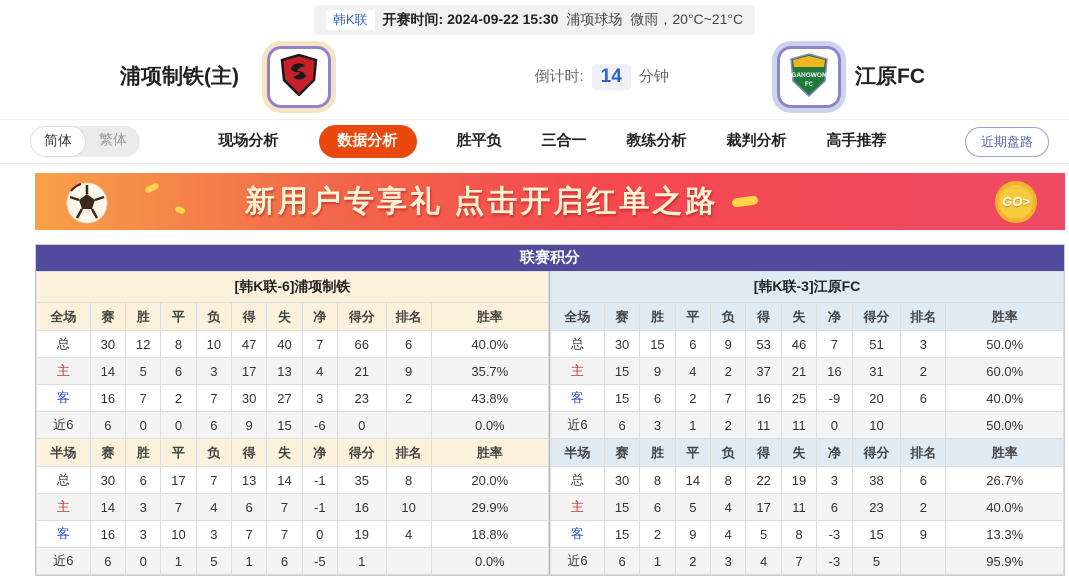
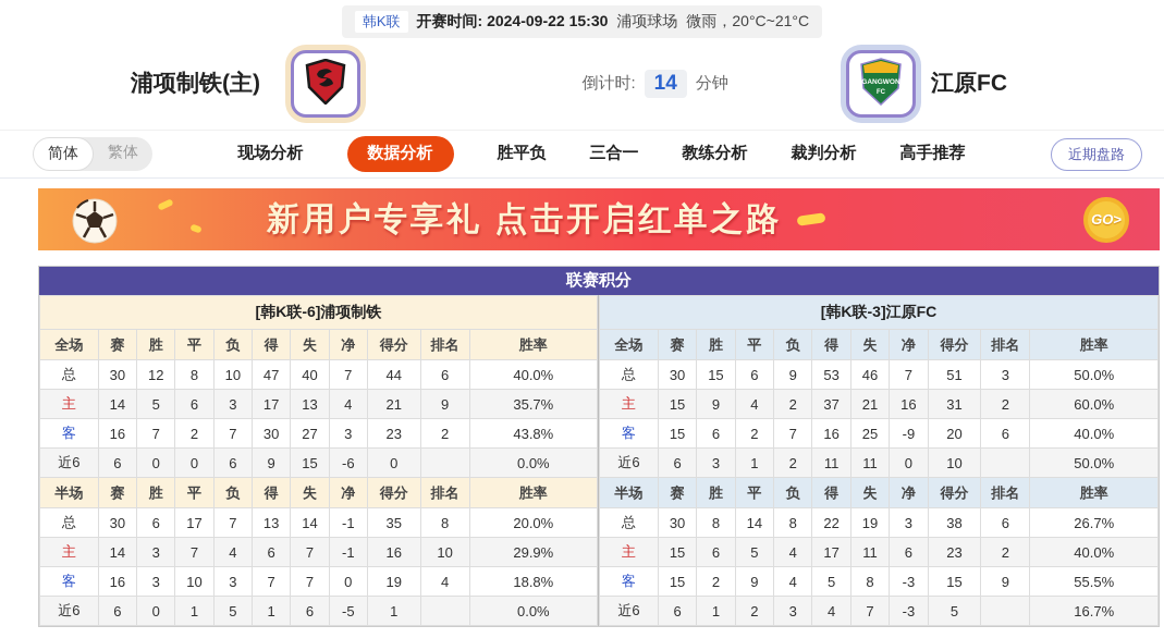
  韩K联
  开赛时间: 2024-09-22 15:30
  浦项球场
  微雨，20°C~21°C
  浦项制铁(主)
  倒计时:
  14
  分钟
  江原FC
  简体
  繁体
  现场分析
  数据分析
  胜平负
  三合一
  教练分析
  裁判分析
  高手推荐
  近期盘路
  新用户专享礼 点击开启红单之路
  GO>
  联赛积分
  [韩K联-6]浦项制铁
  全场	赛	胜	平	负	得	失	净	得分	排名	胜率
- 总	30	12	8	10	47	40	7	66	6	40.0%
+ 总	30	12	8	10	47	40	7	44	6	40.0%
  主	14	5	6	3	17	13	4	21	9	35.7%
  客	16	7	2	7	30	27	3	23	2	43.8%
  近6	6	0	0	6	9	15	-6	0		0.0%
  半场	赛	胜	平	负	得	失	净	得分	排名	胜率
  总	30	6	17	7	13	14	-1	35	8	20.0%
  主	14	3	7	4	6	7	-1	16	10	29.9%
  客	16	3	10	3	7	7	0	19	4	18.8%
  近6	6	0	1	5	1	6	-5	1		0.0%
  [韩K联-3]江原FC
  全场	赛	胜	平	负	得	失	净	得分	排名	胜率
  总	30	15	6	9	53	46	7	51	3	50.0%
  主	15	9	4	2	37	21	16	31	2	60.0%
  客	15	6	2	7	16	25	-9	20	6	40.0%
  近6	6	3	1	2	11	11	0	10		50.0%
  半场	赛	胜	平	负	得	失	净	得分	排名	胜率
  总	30	8	14	8	22	19	3	38	6	26.7%
  主	15	6	5	4	17	11	6	23	2	40.0%
- 客	15	2	9	4	5	8	-3	15	9	13.3%
+ 客	15	2	9	4	5	8	-3	15	9	55.5%
- 近6	6	1	2	3	4	7	-3	5		95.9%
+ 近6	6	1	2	3	4	7	-3	5		16.7%
